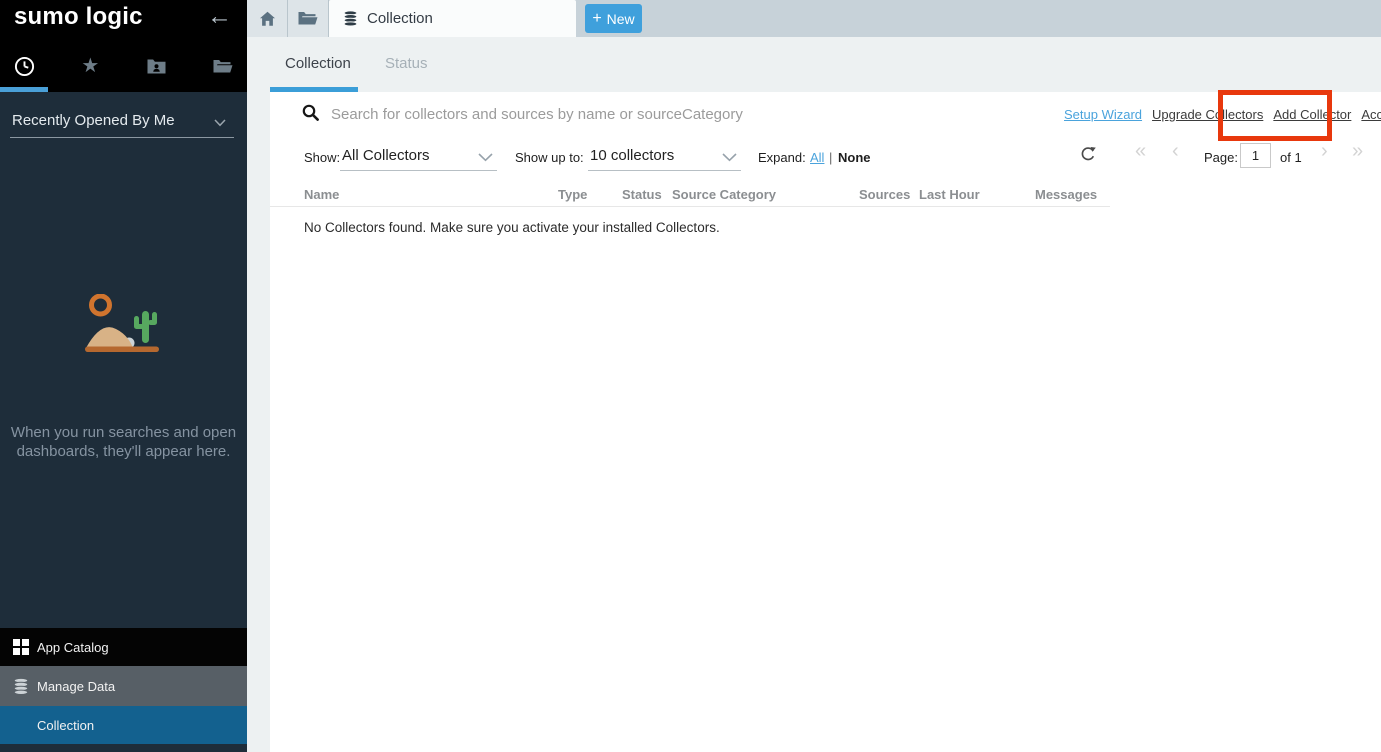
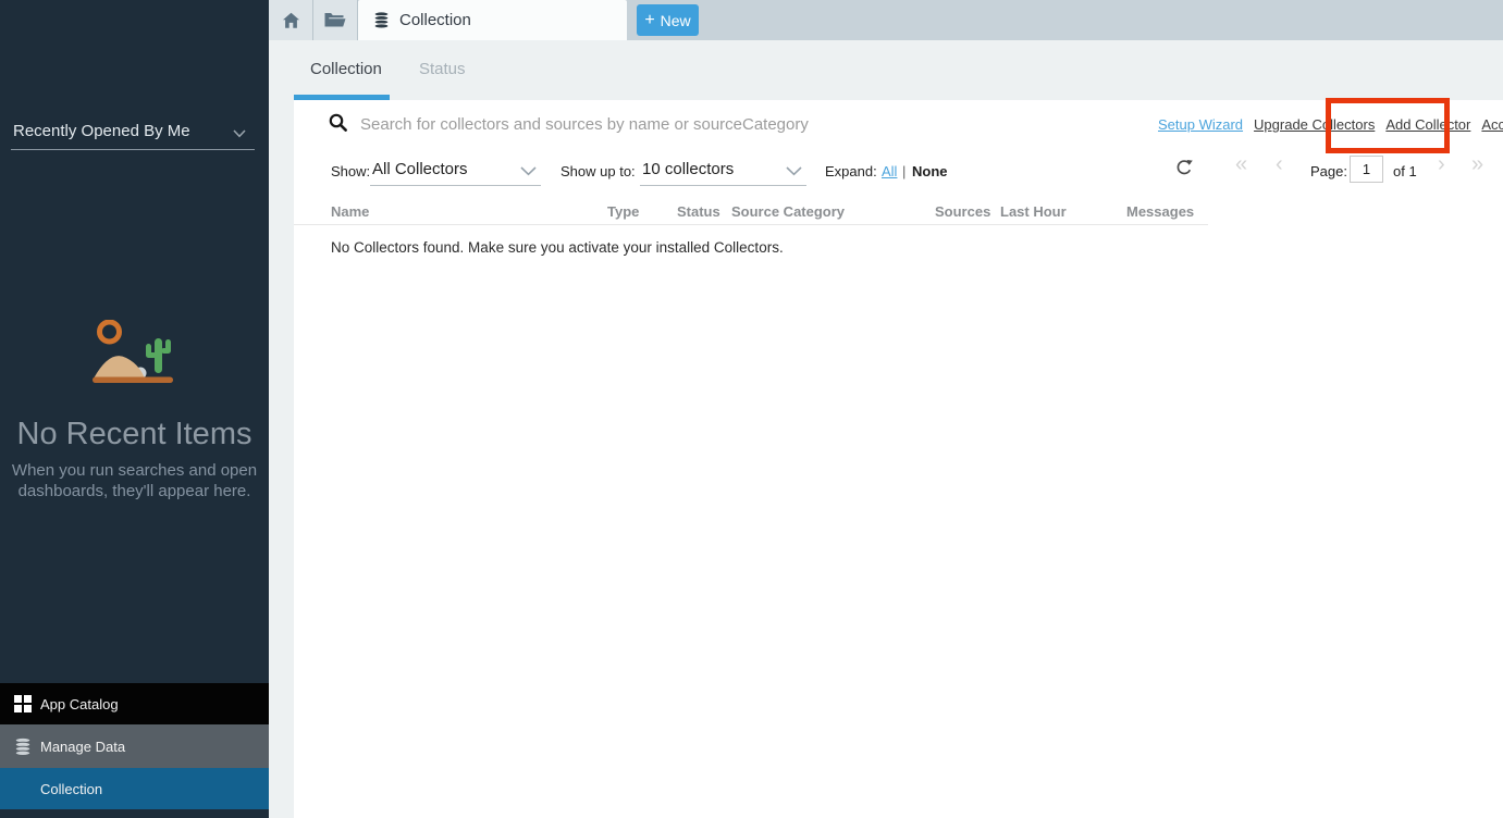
- sumo logic
- ←
- ★
  Recently Opened By Me
+ No Recent Items
  When you run searches and open
  dashboards, they'll appear here.
  App Catalog
  Manage Data
  Collection
  Collection
  +
  New
  Collection
  Status
  Search for collectors and sources by name or sourceCategory
  Setup Wizard
  Upgrade Collectors
  Add Collector
  Show:
  All Collectors
  Show up to:
  10 collectors
  Expand:
  All
  |
  None
  «
  ‹
  Page:
  1
  of 1
  ›
  »
  Name
  Type
  Status
  Source Category
  Sources
  Last Hour
  Messages
  No Collectors found. Make sure you activate your installed Collectors.
